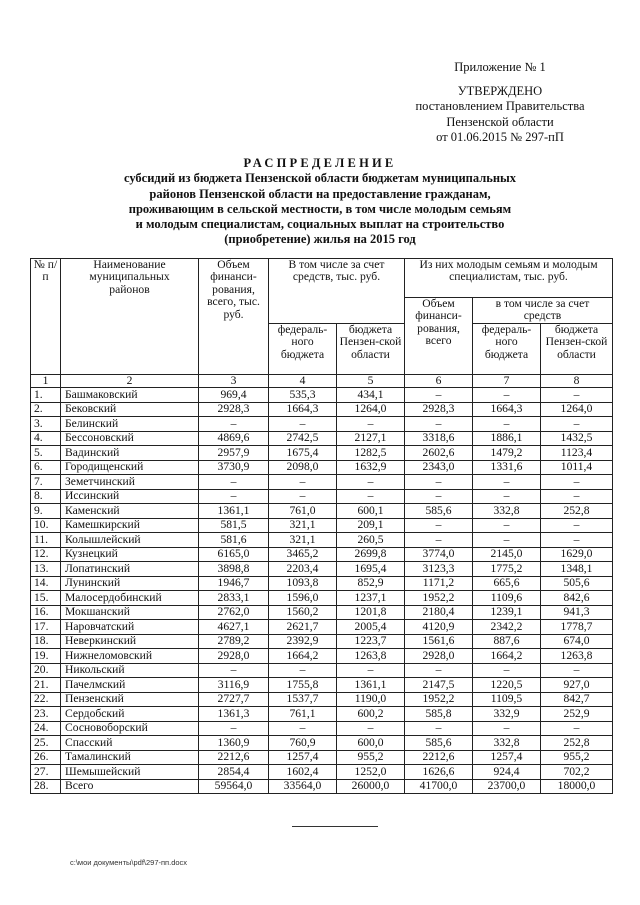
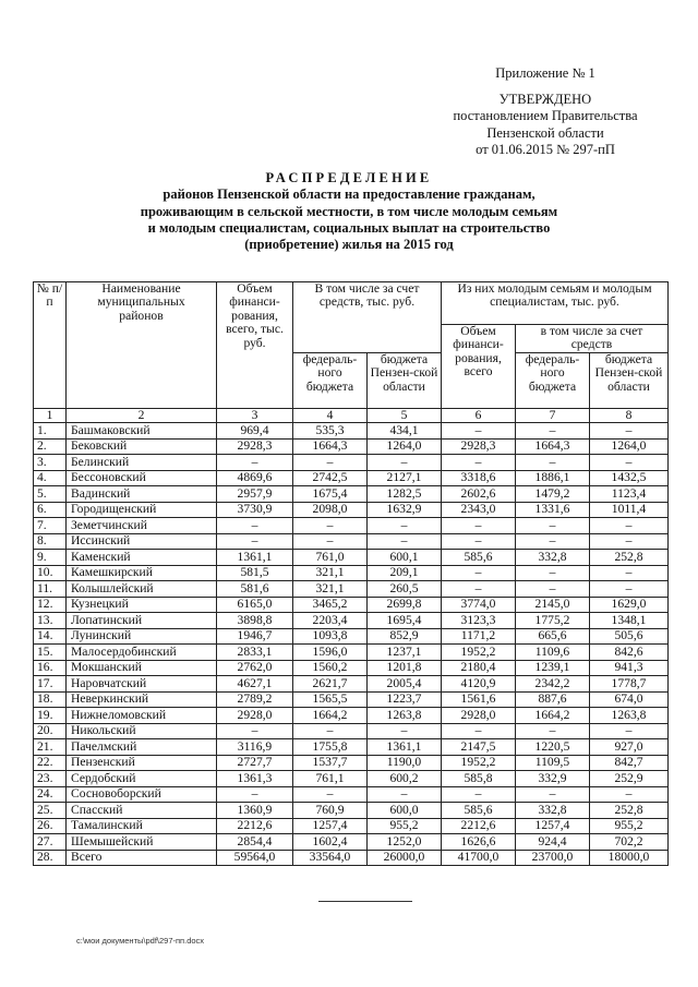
  Приложение № 1
  УТВЕРЖДЕНО
  постановлением Правительства
  Пензенской области
  от 01.06.2015 № 297-пП
  РАСПРЕДЕЛЕНИЕ
- субсидий из бюджета Пензенской области бюджетам муниципальных
  районов Пензенской области на предоставление гражданам,
  проживающим в сельской местности, в том числе молодым семьям
  и молодым специалистам, социальных выплат на строительство
  (приобретение) жилья на 2015 год
  № п/п	Наименование муниципальных районов	Объем финанси-рования, всего, тыс. руб.	В том числе за счет средств, тыс. руб.	Из них молодым семьям и молодым специалистам, тыс. руб.
  Объем финанси-рования, всего	в том числе за счет средств
  федераль-ного бюджета	бюджета Пензен-ской области	федераль-ного бюджета	бюджета Пензен-ской области
  1	2	3	4	5	6	7	8
  1.	Башмаковский	969,4	535,3	434,1	–	–	–
  2.	Бековский	2928,3	1664,3	1264,0	2928,3	1664,3	1264,0
  3.	Белинский	–	–	–	–	–	–
  4.	Бессоновский	4869,6	2742,5	2127,1	3318,6	1886,1	1432,5
  5.	Вадинский	2957,9	1675,4	1282,5	2602,6	1479,2	1123,4
  6.	Городищенский	3730,9	2098,0	1632,9	2343,0	1331,6	1011,4
  7.	Земетчинский	–	–	–	–	–	–
  8.	Иссинский	–	–	–	–	–	–
  9.	Каменский	1361,1	761,0	600,1	585,6	332,8	252,8
  10.	Камешкирский	581,5	321,1	209,1	–	–	–
  11.	Колышлейский	581,6	321,1	260,5	–	–	–
  12.	Кузнецкий	6165,0	3465,2	2699,8	3774,0	2145,0	1629,0
  13.	Лопатинский	3898,8	2203,4	1695,4	3123,3	1775,2	1348,1
  14.	Лунинский	1946,7	1093,8	852,9	1171,2	665,6	505,6
  15.	Малосердобинский	2833,1	1596,0	1237,1	1952,2	1109,6	842,6
  16.	Мокшанский	2762,0	1560,2	1201,8	2180,4	1239,1	941,3
  17.	Наровчатский	4627,1	2621,7	2005,4	4120,9	2342,2	1778,7
- 18.	Неверкинский	2789,2	2392,9	1223,7	1561,6	887,6	674,0
+ 18.	Неверкинский	2789,2	1565,5	1223,7	1561,6	887,6	674,0
  19.	Нижнеломовский	2928,0	1664,2	1263,8	2928,0	1664,2	1263,8
  20.	Никольский	–	–	–	–	–	–
  21.	Пачелмский	3116,9	1755,8	1361,1	2147,5	1220,5	927,0
  22.	Пензенский	2727,7	1537,7	1190,0	1952,2	1109,5	842,7
  23.	Сердобский	1361,3	761,1	600,2	585,8	332,9	252,9
  24.	Сосновоборский	–	–	–	–	–	–
  25.	Спасский	1360,9	760,9	600,0	585,6	332,8	252,8
  26.	Тамалинский	2212,6	1257,4	955,2	2212,6	1257,4	955,2
  27.	Шемышейский	2854,4	1602,4	1252,0	1626,6	924,4	702,2
  28.	Всего	59564,0	33564,0	26000,0	41700,0	23700,0	18000,0
  c:\мои документы\pdf\297-пп.docx
